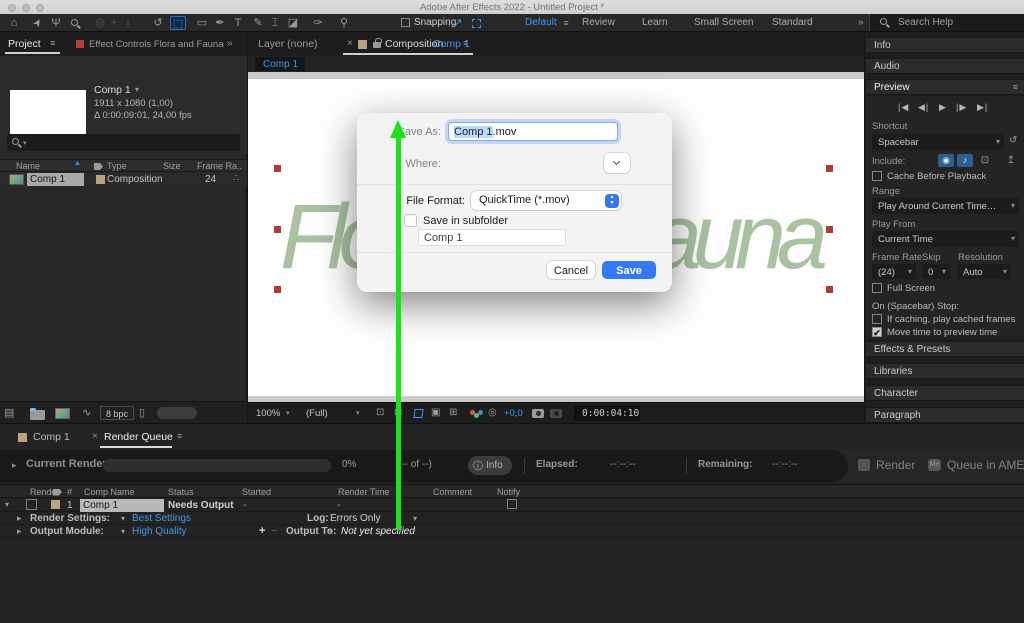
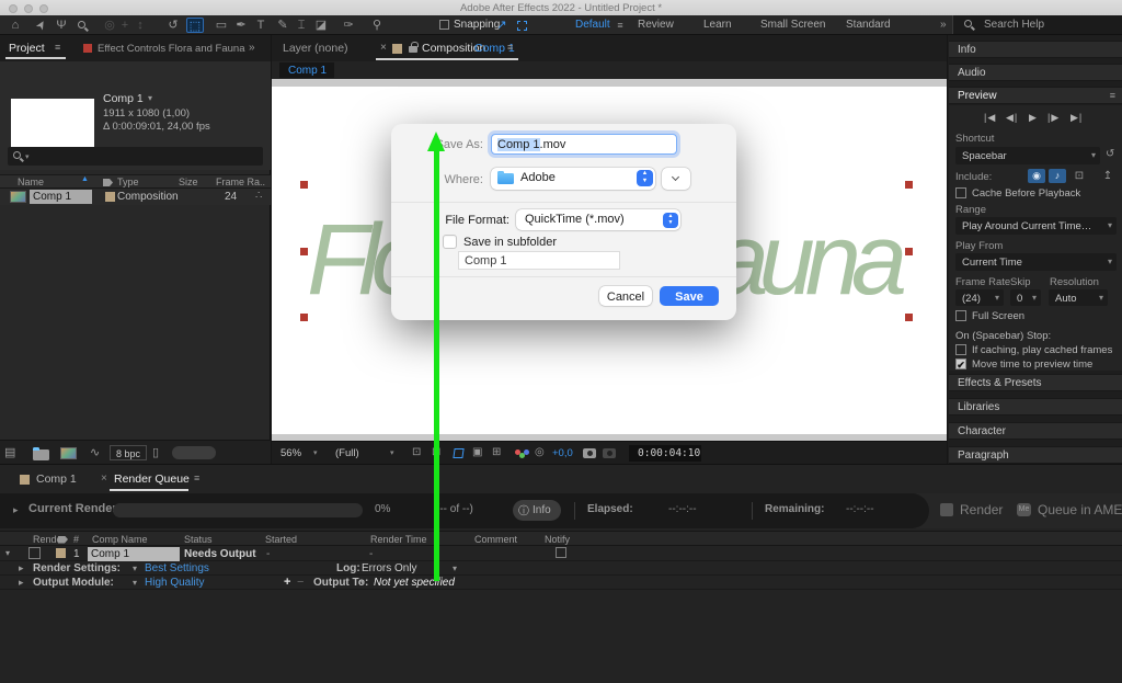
  Adobe After Effects 2022 - Untitled Project *
  ⌂
  Ψ
  ◎
  +
  ↕
  ↺
  ⬚
  ▭
  ✒
  T
  ✎
  ⌶
  ◪
  ✑
  ⚲
  Snapping
  ↗
  Default
  ≡
  Review
  Learn
  Small Screen
  Standard
  »
  Search Help
  Project
  ≡
  Effect Controls Flora and Fauna
  »
  Comp 1
  ▾
  1911 x 1080 (1,00)
  Δ 0:00:09:01, 24,00 fps
  Name
  Type
  Size
  Frame Ra..
  Comp 1
  Composition
  24
  ∴
  ▤
  ∿
  8 bpc
  ▯
  Layer (none)
  ×
  Composition
  Comp 1
  ≡
  Comp 1
- 100%
+ 56%
  (Full)
  ⊡
  ▣
  ⊞
  ◎
  +0,0
  0:00:04:10
  Info
  Audio
  Preview
  ≡
  |◀
  ◀|
  ▶
  |▶
  ▶|
  Shortcut
  Spacebar
  ▾
  ↺
  Include:
  ◉
  ♪
  ⊡
  ↥
  Cache Before Playback
  Range
  Play Around Current Time…
  ▾
  Play From
  Current Time
  ▾
  Frame Rate
  Skip
  Resolution
  (24)
  ▾
  0
  ▾
  Auto
  ▾
  Full Screen
  On (Spacebar) Stop:
  If caching, play cached frames
  ✔
  Move time to preview time
  Effects & Presets
  Libraries
  Character
  Paragraph
  Comp 1
  ×
  Render Queue
  ≡
  ▸
  Current Rende
  0%
  -- of --)
  ⓘ
  Info
  Elapsed:
  --:--:--
  Remaining:
  --:--:--
  Render
  Queue in AME
  #
  Comp Name
  Status
  Started
  Render Time
  Comment
  Notify
  ▾
  1
  Comp 1
  Needs Output
  -
  -
  ▸
  Render Settings:
  ▾
  Best Settings
  Log:
  Errors Only
  ▾
  ▸
  Output Module:
  ▾
  High Quality
  +
  −
  Output To:
  ▾
  Not yet specified
  Save As:
  Comp 1.mov
  Where:
+ Adobe
  File Format:
  QuickTime (*.mov)
  Save in subfolder
  Comp 1
  Cancel
  Save
